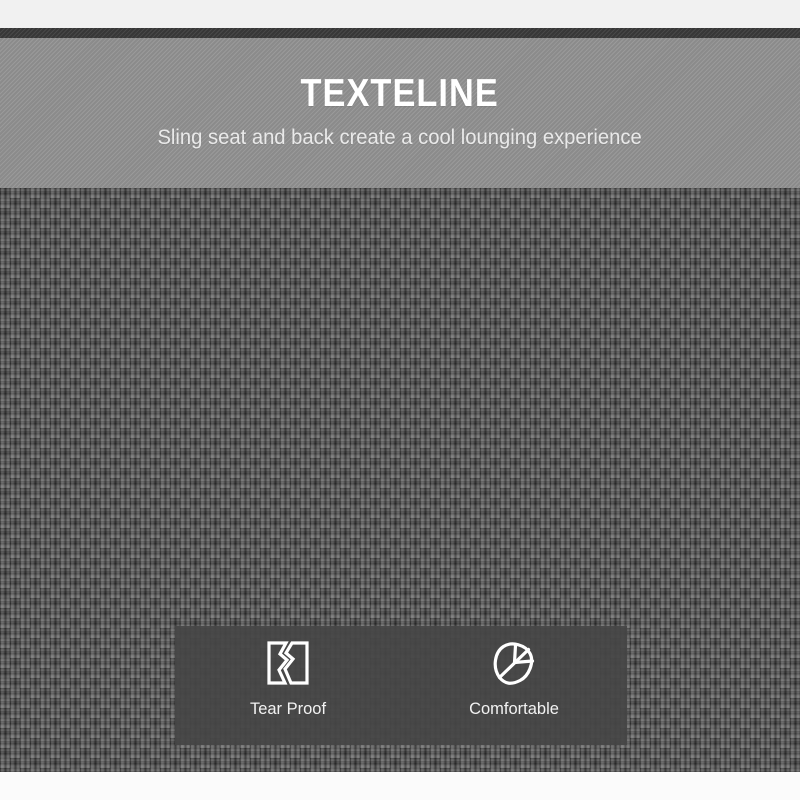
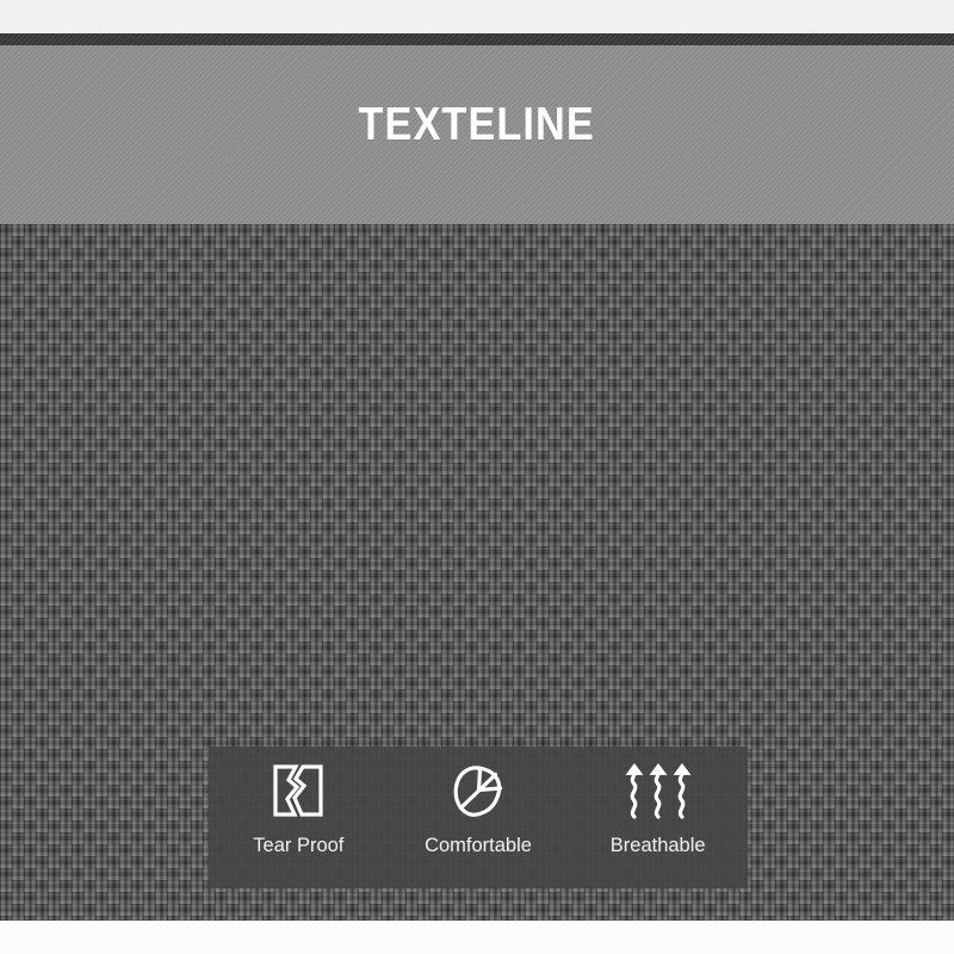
  TEXTELINE
- Sling seat and back create a cool lounging experience
  Tear Proof
  Comfortable
+ Breathable
